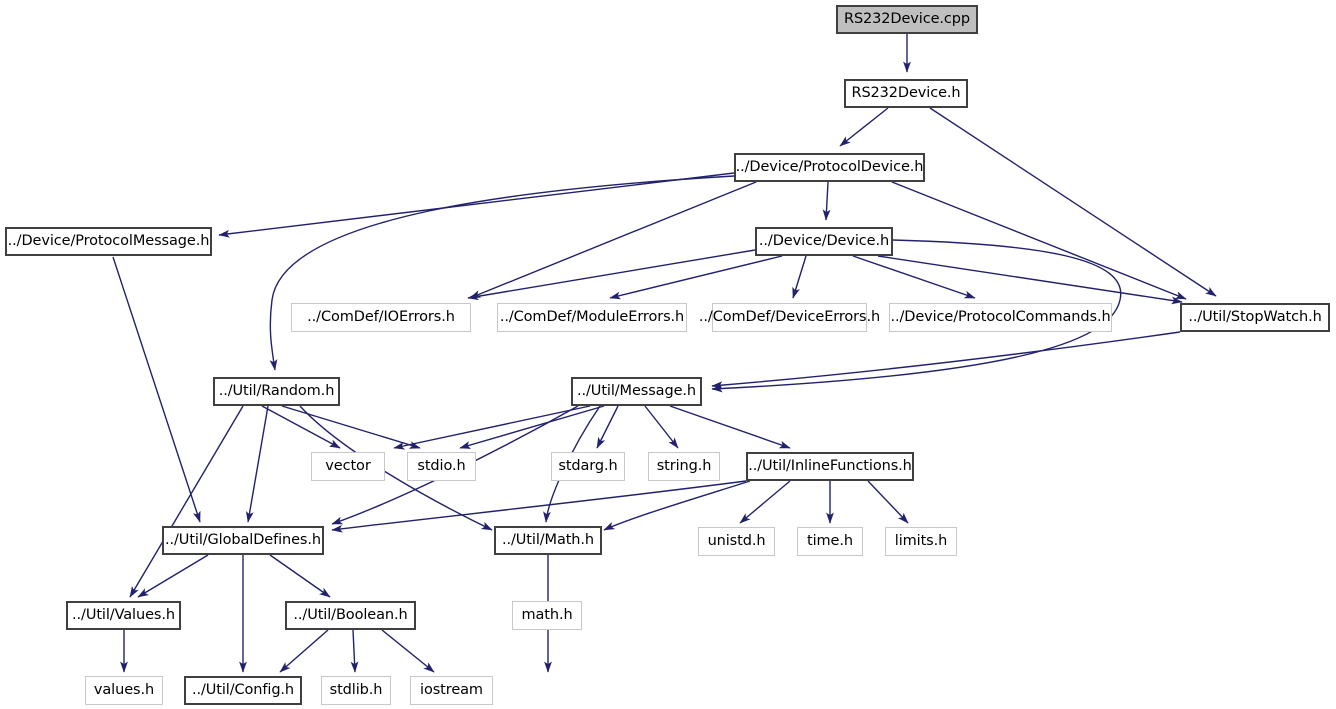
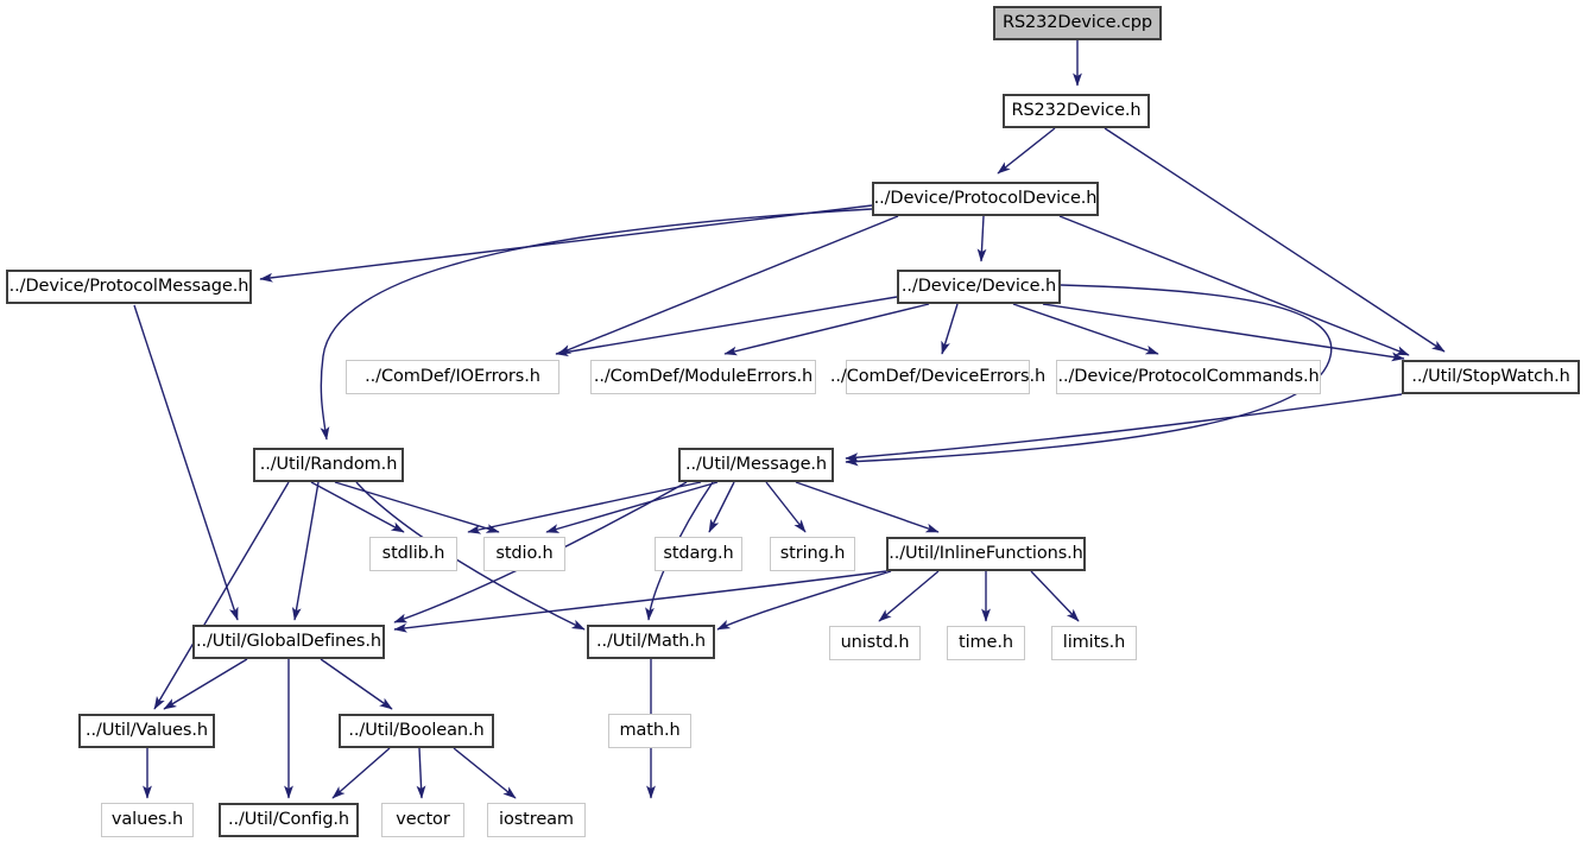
  RS232Device.cpp
  RS232Device.h
  ../Device/ProtocolDevice.h
  ../Device/ProtocolMessage.h
  ../Device/Device.h
  ../Util/StopWatch.h
  ../ComDef/IOErrors.h
  ../ComDef/ModuleErrors.h
  ../ComDef/DeviceErrors.h
  ../Device/ProtocolCommands.h
  ../Util/Random.h
  ../Util/Message.h
- vector
+ stdlib.h
  stdio.h
  stdarg.h
  string.h
  ../Util/InlineFunctions.h
  ../Util/GlobalDefines.h
  ../Util/Math.h
  unistd.h
  time.h
  limits.h
  ../Util/Values.h
  ../Util/Boolean.h
  math.h
  values.h
  ../Util/Config.h
- stdlib.h
+ vector
  iostream
